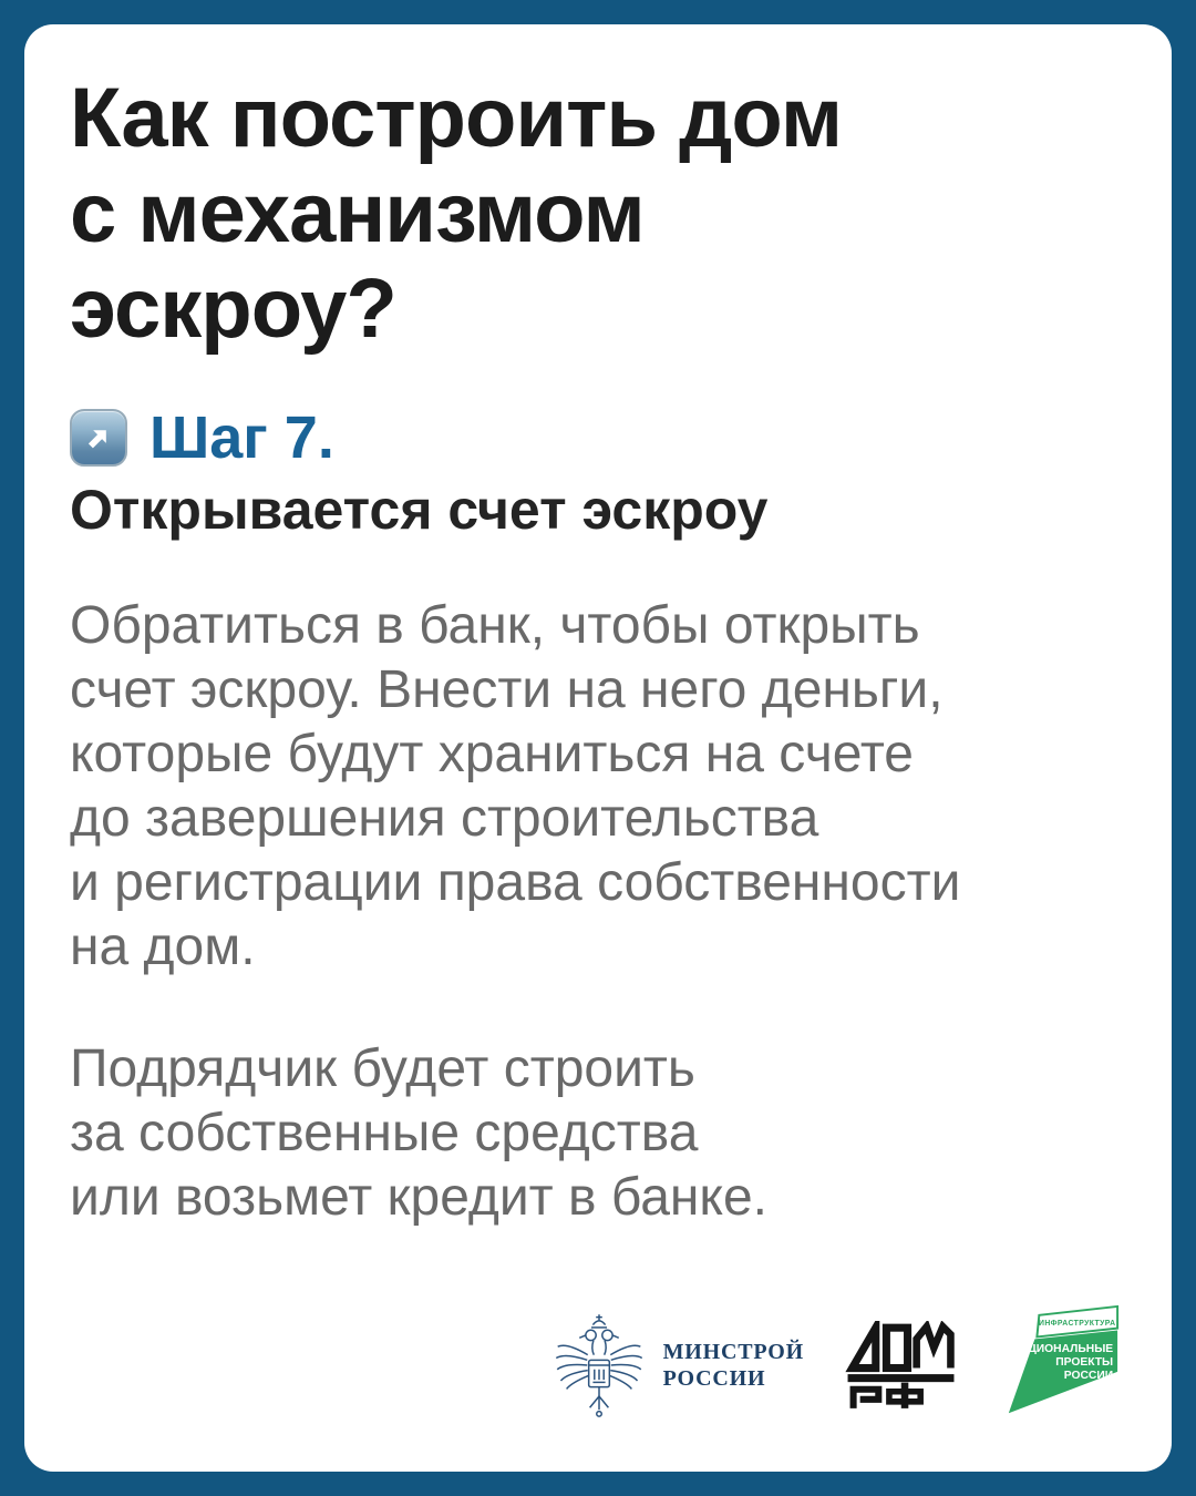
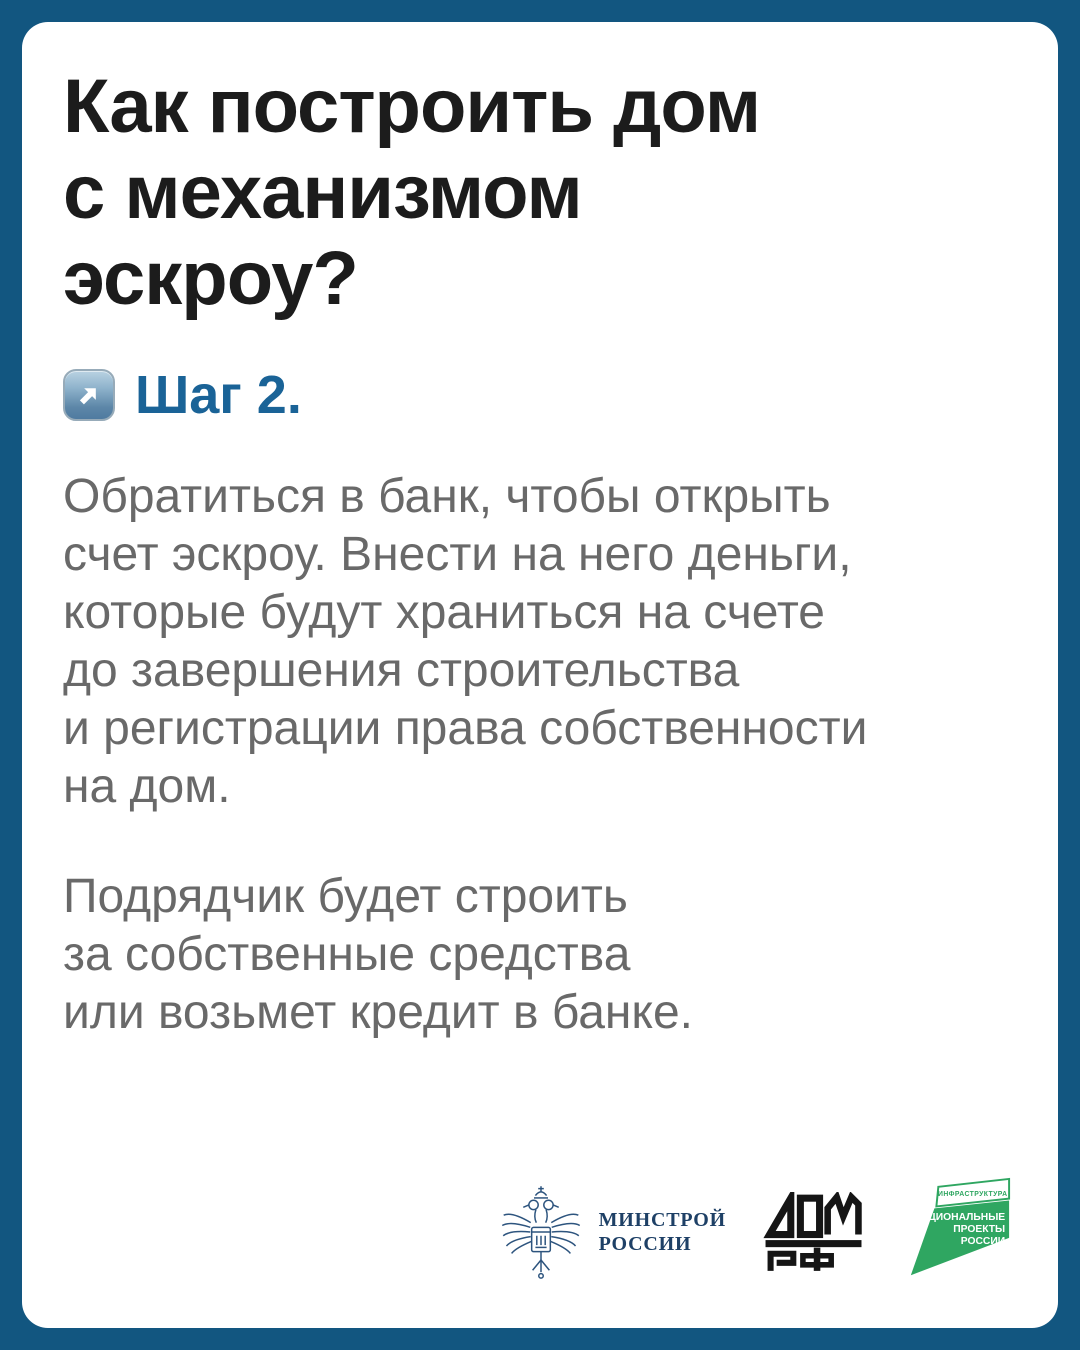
  Как построить дом
  с механизмом
  эскроу?
- Шаг 7.
+ Шаг 2.
- Открывается счет эскроу
  Обратиться в банк, чтобы открыть
  счет эскроу. Внести на него деньги,
  которые будут храниться на счете
  до завершения строительства
  и регистрации права собственности
  на дом.
  Подрядчик будет строить
  за собственные средства
  или возьмет кредит в банке.
  МИНСТРОЙ
  РОССИИ
  НАЦИОНАЛЬНЫЕ
  ПРОЕКТЫ
  РОССИИ
